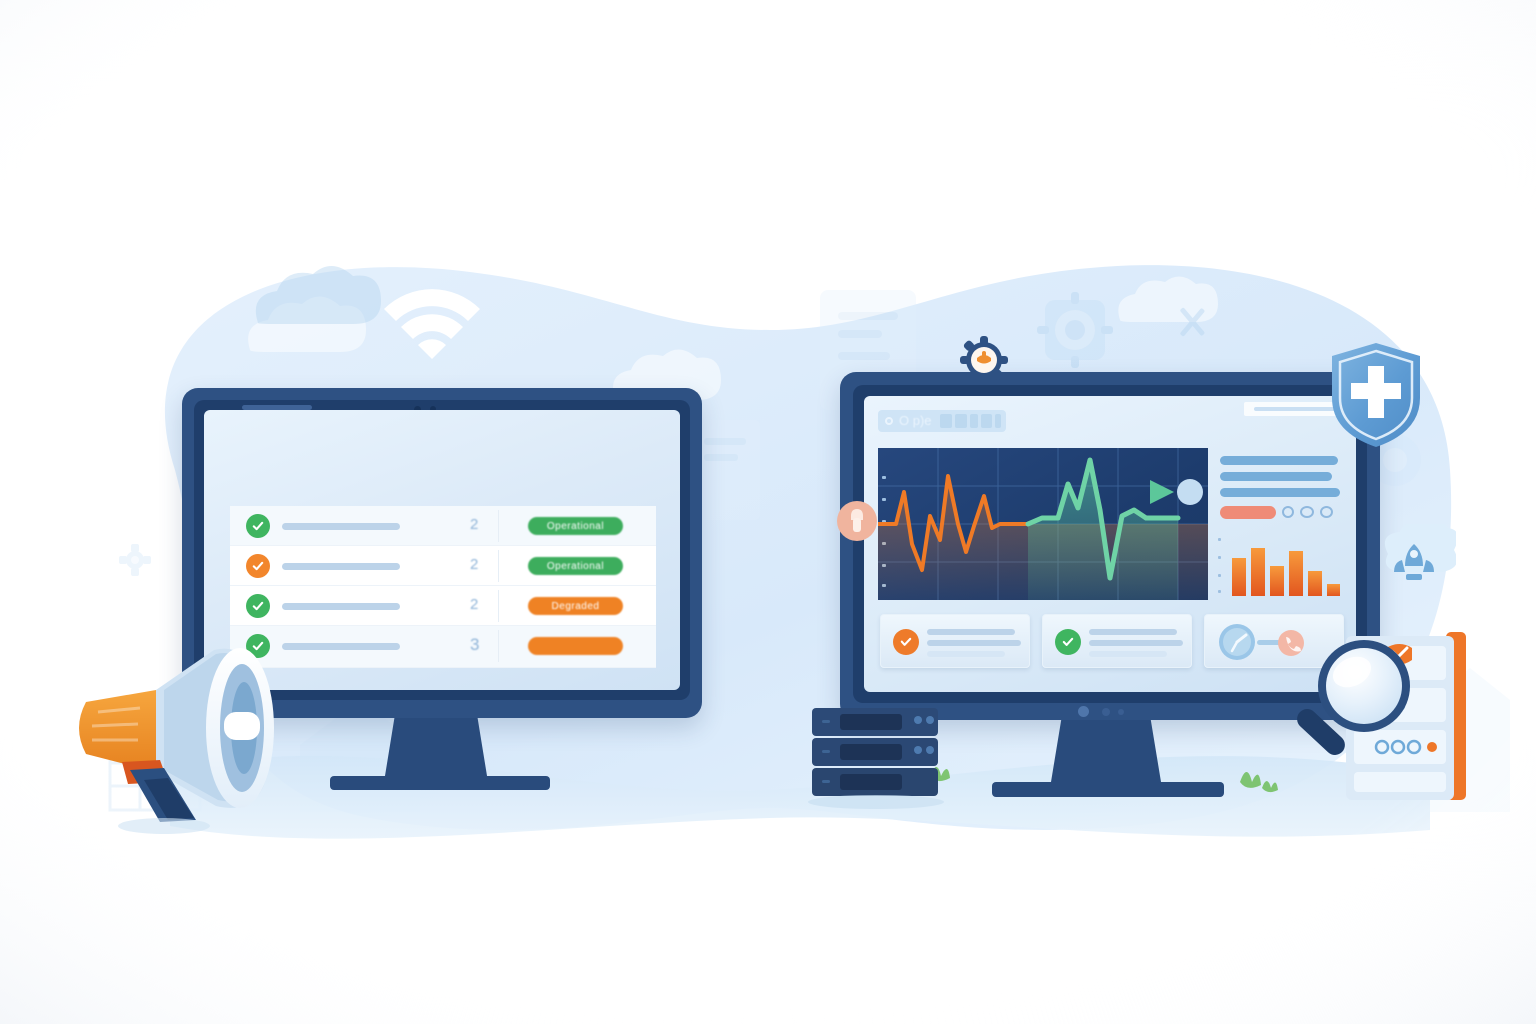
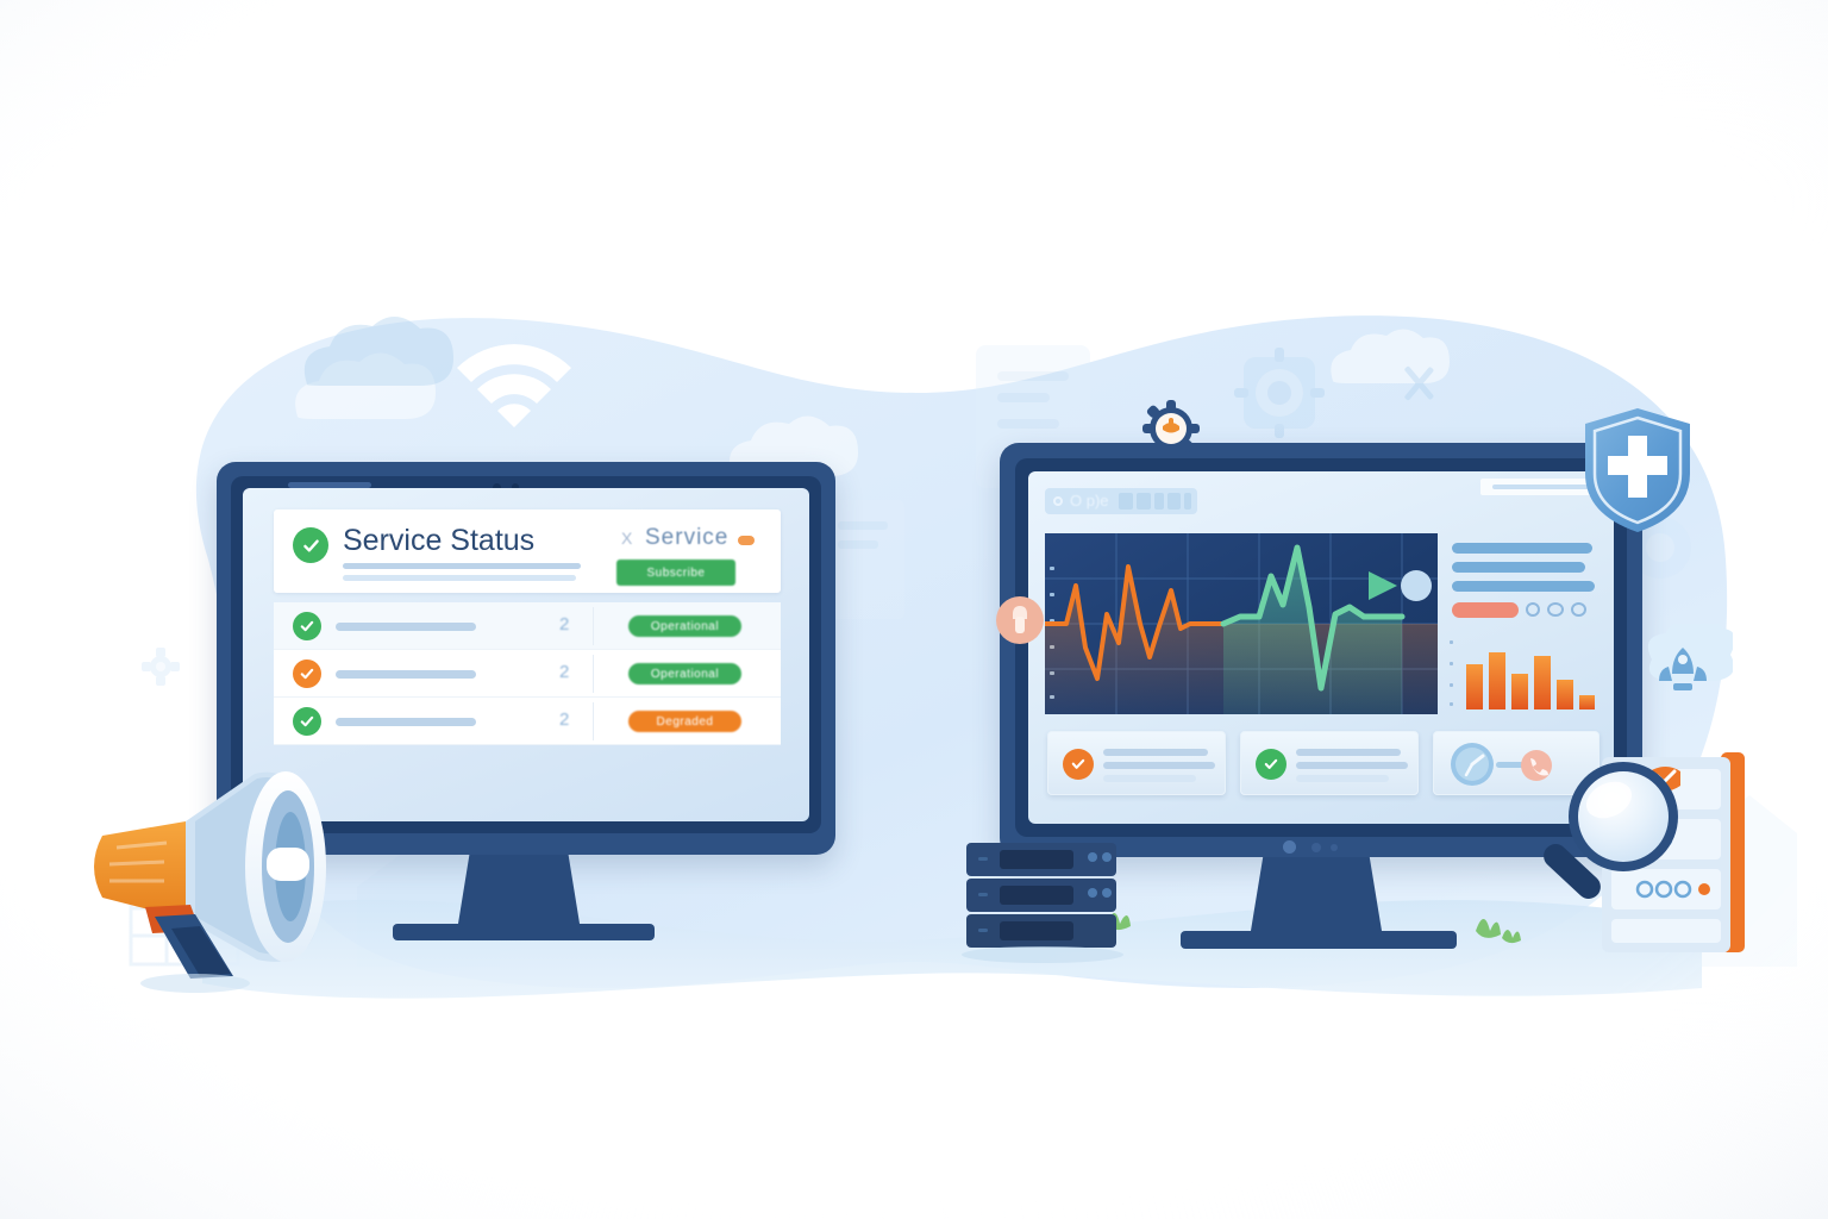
+ Service Status
+ X
+ Service
+ Subscribe
  2
  Operational
  2
  Operational
  2
  Degraded
- 3
